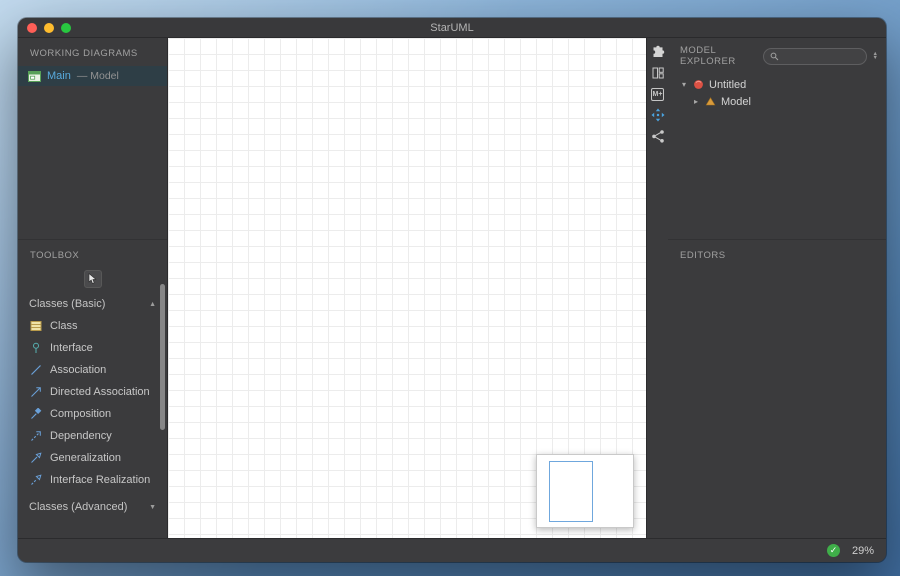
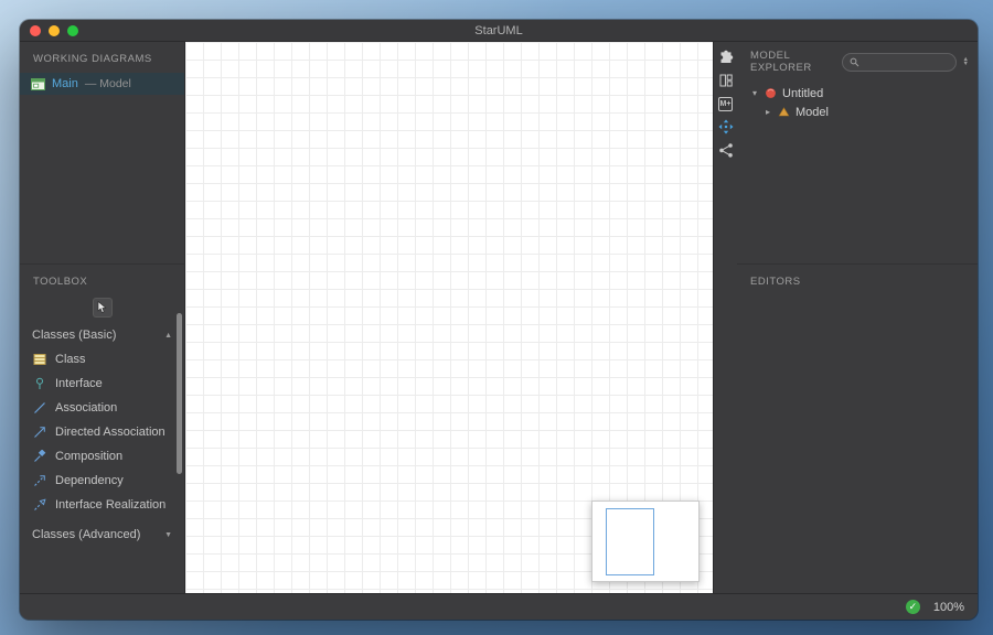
  StarUML
  WORKING DIAGRAMS
  Main
  — Model
  TOOLBOX
  Classes (Basic)
  Class
  Interface
  Association
  Directed Association
  Composition
  Dependency
- Generalization
  Interface Realization
  Classes (Advanced)
  MODEL EXPLORER
  ▾
  Untitled
  ▸
  Model
  EDITORS
  ✓
- 29%
+ 100%
